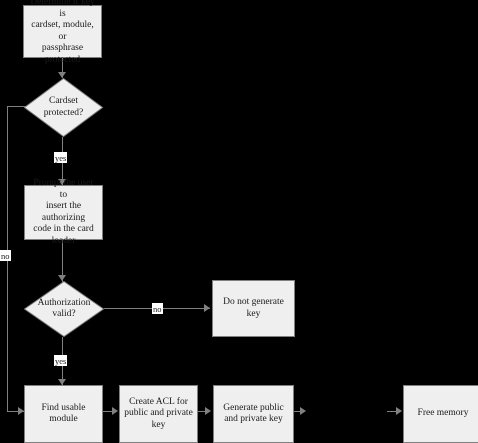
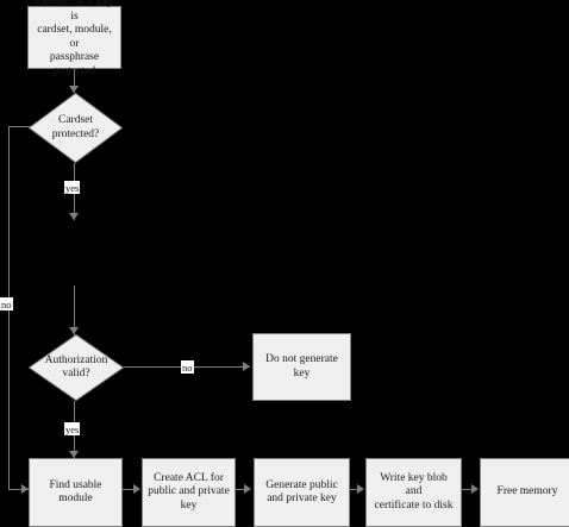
  Determine if key is
  cardset, module, or
  passphrase protected
  Cardset
  protected?
- Prompt the user to
- insert the authorizing
- code in the card
- loader
  Authorization
  valid?
  Do not generate key
  Find usable module
  Create ACL for
  public and private
  key
  Generate public
  and private key
+ Write key blob and
+ certificate to disk
  Free memory
  yes
  no
  no
  yes
